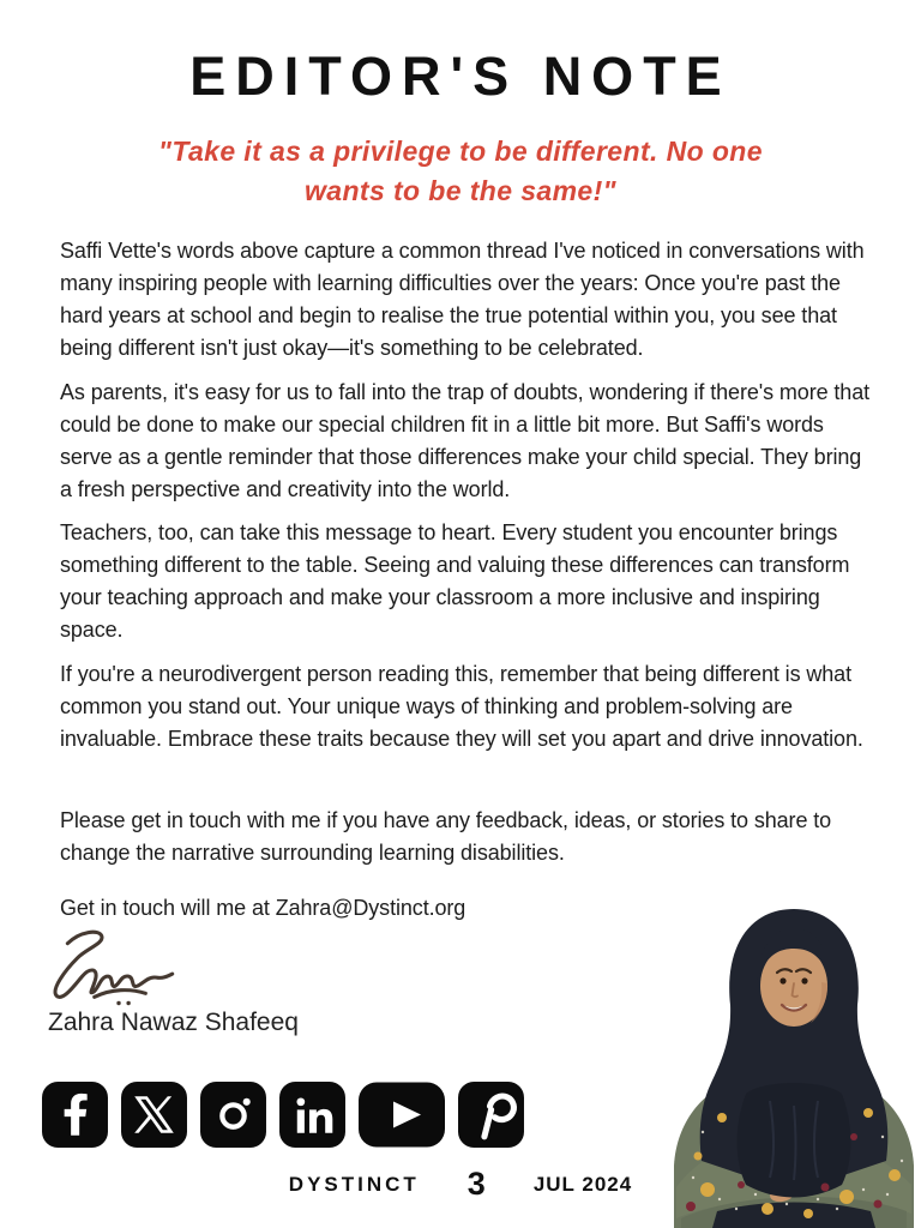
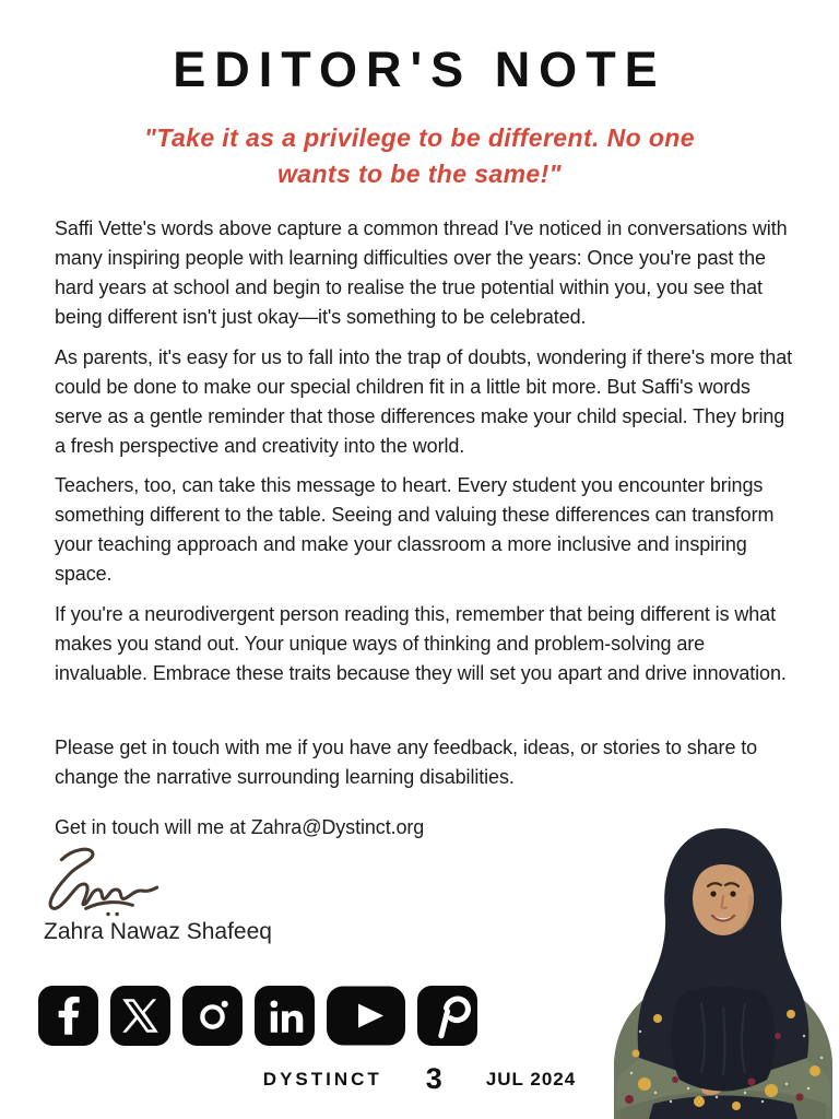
  EDITOR'S NOTE
  "Take it as a privilege to be different. No one
  wants to be the same!"
  Saffi Vette's words above capture a common thread I've noticed in conversations with many inspiring people with learning difficulties over the years: Once you're past the hard years at school and begin to realise the true potential within you, you see that being different isn't just okay—it's something to be celebrated.
  As parents, it's easy for us to fall into the trap of doubts, wondering if there's more that could be done to make our special children fit in a little bit more. But Saffi's words serve as a gentle reminder that those differences make your child special. They bring a fresh perspective and creativity into the world.
  Teachers, too, can take this message to heart. Every student you encounter brings something different to the table. Seeing and valuing these differences can transform your teaching approach and make your classroom a more inclusive and inspiring space.
- If you're a neurodivergent person reading this, remember that being different is what common you stand out. Your unique ways of thinking and problem-solving are invaluable. Embrace these traits because they will set you apart and drive innovation.
+ If you're a neurodivergent person reading this, remember that being different is what makes you stand out. Your unique ways of thinking and problem-solving are invaluable. Embrace these traits because they will set you apart and drive innovation.
  Please get in touch with me if you have any feedback, ideas, or stories to share to change the narrative surrounding learning disabilities.
  Get in touch will me at Zahra@Dystinct.org
  Zahra Nawaz Shafeeq
  DYSTINCT
  3
  JUL 2024
